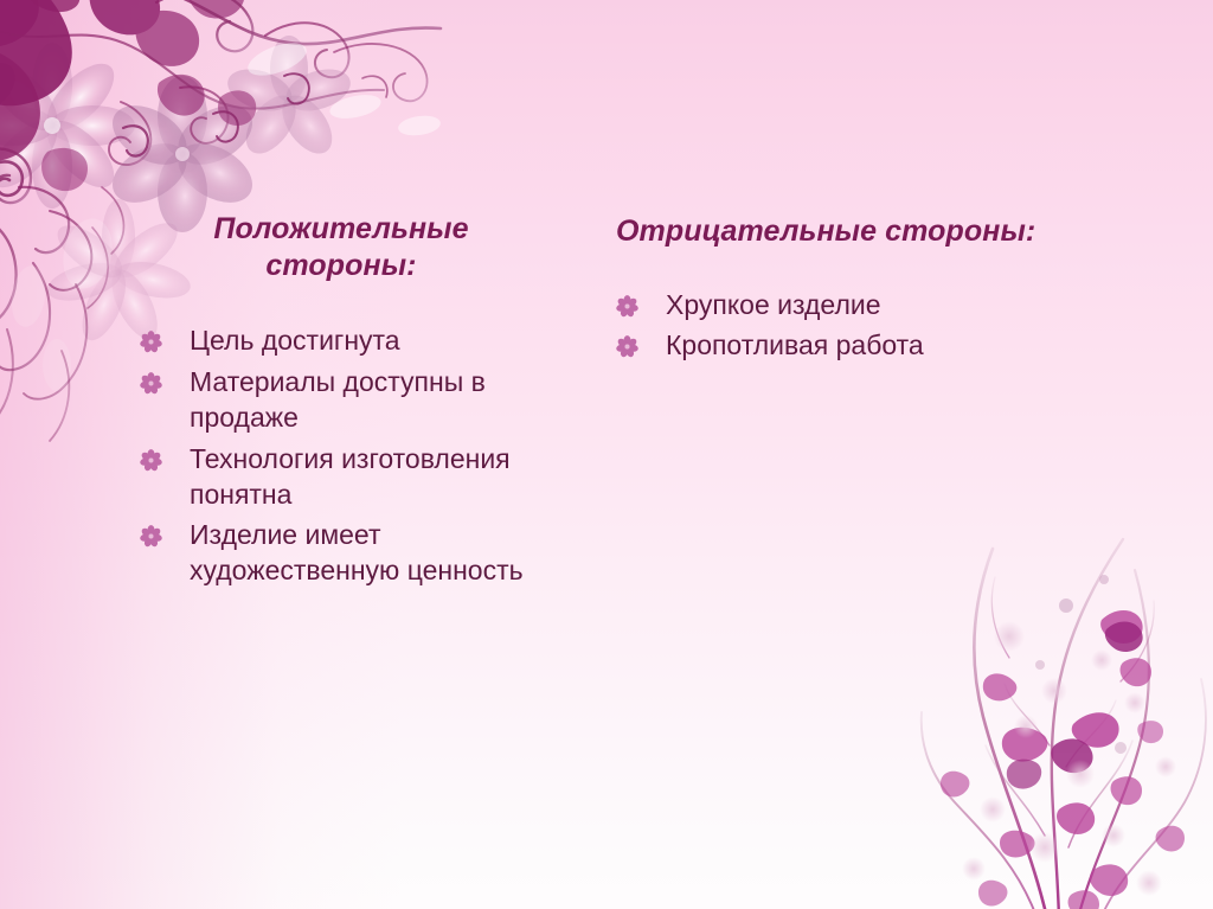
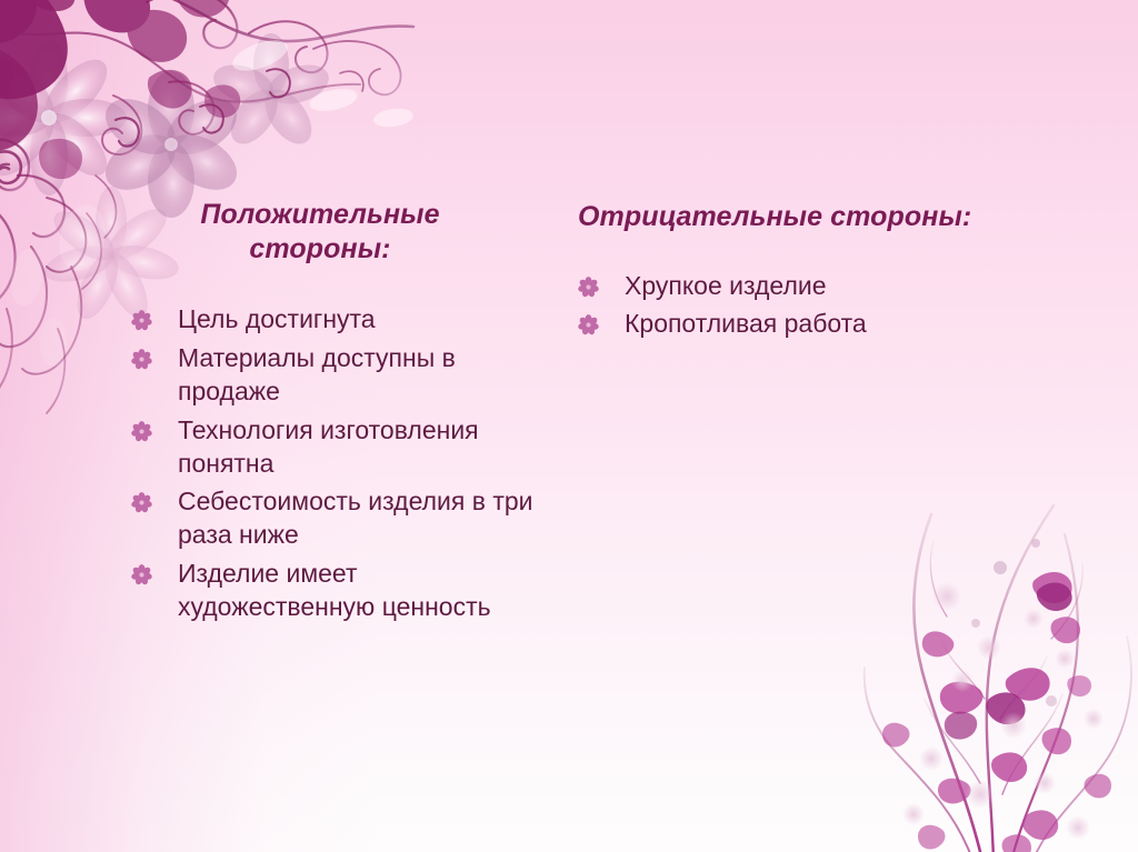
  Положительные стороны:
  Цель достигнута
  Материалы доступны в продаже
  Технология изготовления понятна
+ Себестоимость изделия в три раза ниже
  Изделие имеет художественную ценность
  Отрицательные стороны:
  Хрупкое изделие
  Кропотливая работа
